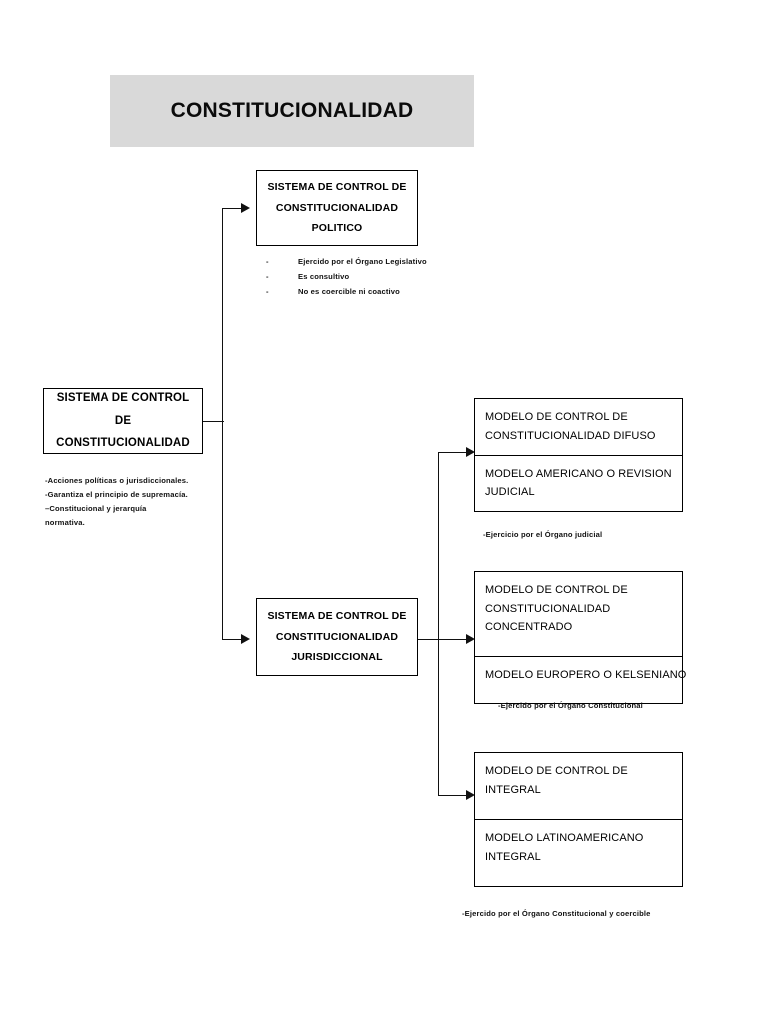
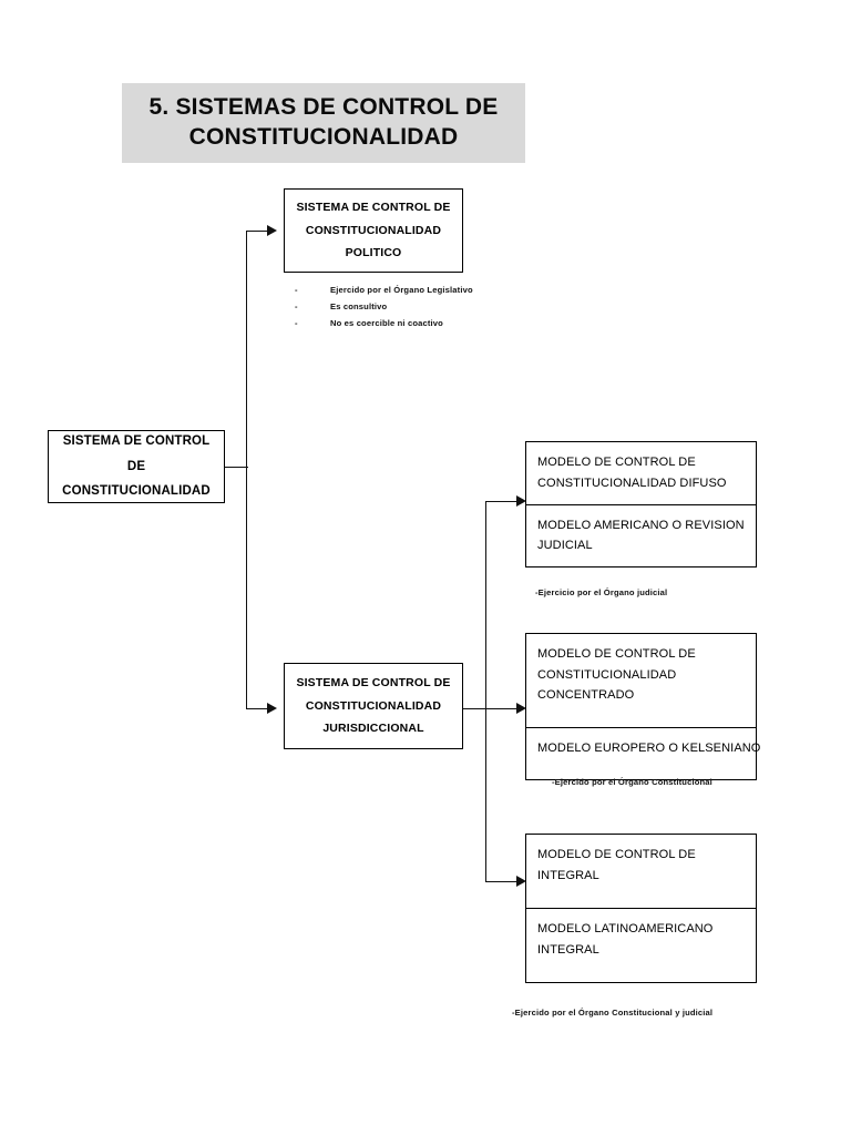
+ 5. SISTEMAS DE CONTROL DE
  CONSTITUCIONALIDAD
  SISTEMA DE CONTROL
  DE
  CONSTITUCIONALIDAD
- -Acciones políticas o jurisdiccionales.
- -Garantiza el principio de supremacía.
- –Constitucional y jerarquía
- normativa.
  SISTEMA DE CONTROL DE
  CONSTITUCIONALIDAD
  POLITICO
  -
  Ejercido por el Órgano Legislativo
  -
  Es consultivo
  -
  No es coercible ni coactivo
  SISTEMA DE CONTROL DE
  CONSTITUCIONALIDAD
  JURISDICCIONAL
  MODELO DE CONTROL DE
  CONSTITUCIONALIDAD DIFUSO
  MODELO AMERICANO O REVISION
  JUDICIAL
  -Ejercicio por el Órgano judicial
  MODELO DE CONTROL DE
  CONSTITUCIONALIDAD
  CONCENTRADO
  MODELO EUROPERO O KELSENIANO
  -Ejercido por el Órgano Constitucional
  MODELO DE CONTROL DE
  INTEGRAL
  MODELO LATINOAMERICANO
  INTEGRAL
- -Ejercido por el Órgano Constitucional y coercible
+ -Ejercido por el Órgano Constitucional y judicial
